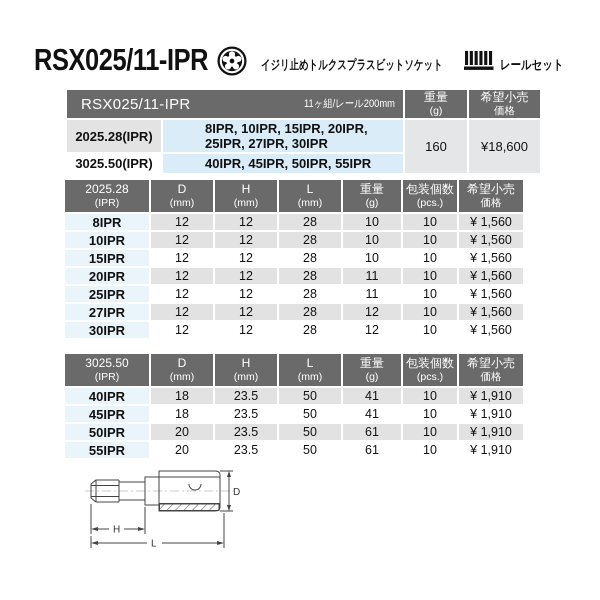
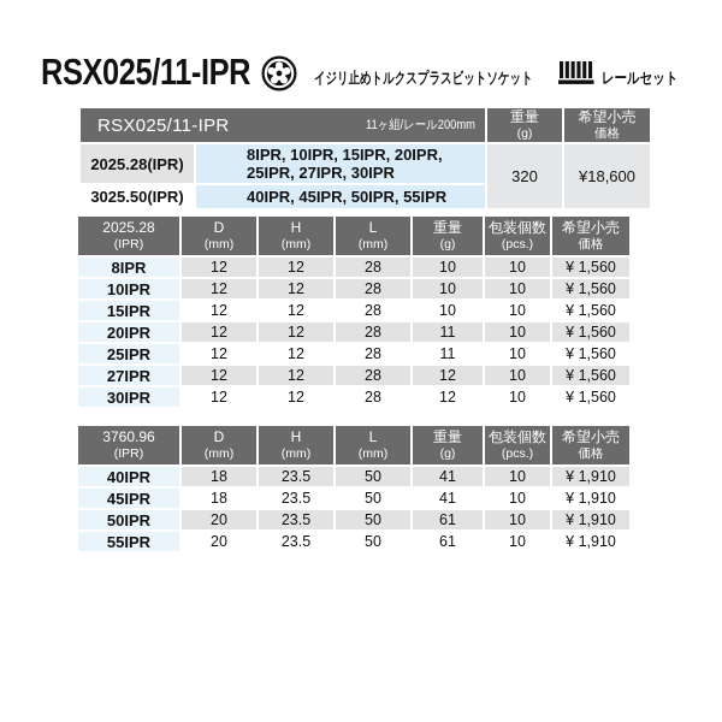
  RSX025/11-IPR
  イジリ止めトルクスプラスビットソケット
  レールセット
  RSX025/11-IPR 11ヶ組/レール200mm	重量 (g)	希望小売 価格
- 2025.28(IPR)	8IPR, 10IPR, 15IPR, 20IPR, 25IPR, 27IPR, 30IPR	160	¥18,600
+ 2025.28(IPR)	8IPR, 10IPR, 15IPR, 20IPR, 25IPR, 27IPR, 30IPR	320	¥18,600
  3025.50(IPR)	40IPR, 45IPR, 50IPR, 55IPR
  2025.28(IPR)	D(mm)	H(mm)	L(mm)	重量(g)	包装個数(pcs.)	希望小売価格
  8IPR	12	12	28	10	10	¥ 1,560
  10IPR	12	12	28	10	10	¥ 1,560
  15IPR	12	12	28	10	10	¥ 1,560
  20IPR	12	12	28	11	10	¥ 1,560
  25IPR	12	12	28	11	10	¥ 1,560
  27IPR	12	12	28	12	10	¥ 1,560
  30IPR	12	12	28	12	10	¥ 1,560
- 3025.50(IPR)	D(mm)	H(mm)	L(mm)	重量(g)	包装個数(pcs.)	希望小売価格
+ 3760.96(IPR)	D(mm)	H(mm)	L(mm)	重量(g)	包装個数(pcs.)	希望小売価格
  40IPR	18	23.5	50	41	10	¥ 1,910
  45IPR	18	23.5	50	41	10	¥ 1,910
  50IPR	20	23.5	50	61	10	¥ 1,910
  55IPR	20	23.5	50	61	10	¥ 1,910
- D
- H
- L
